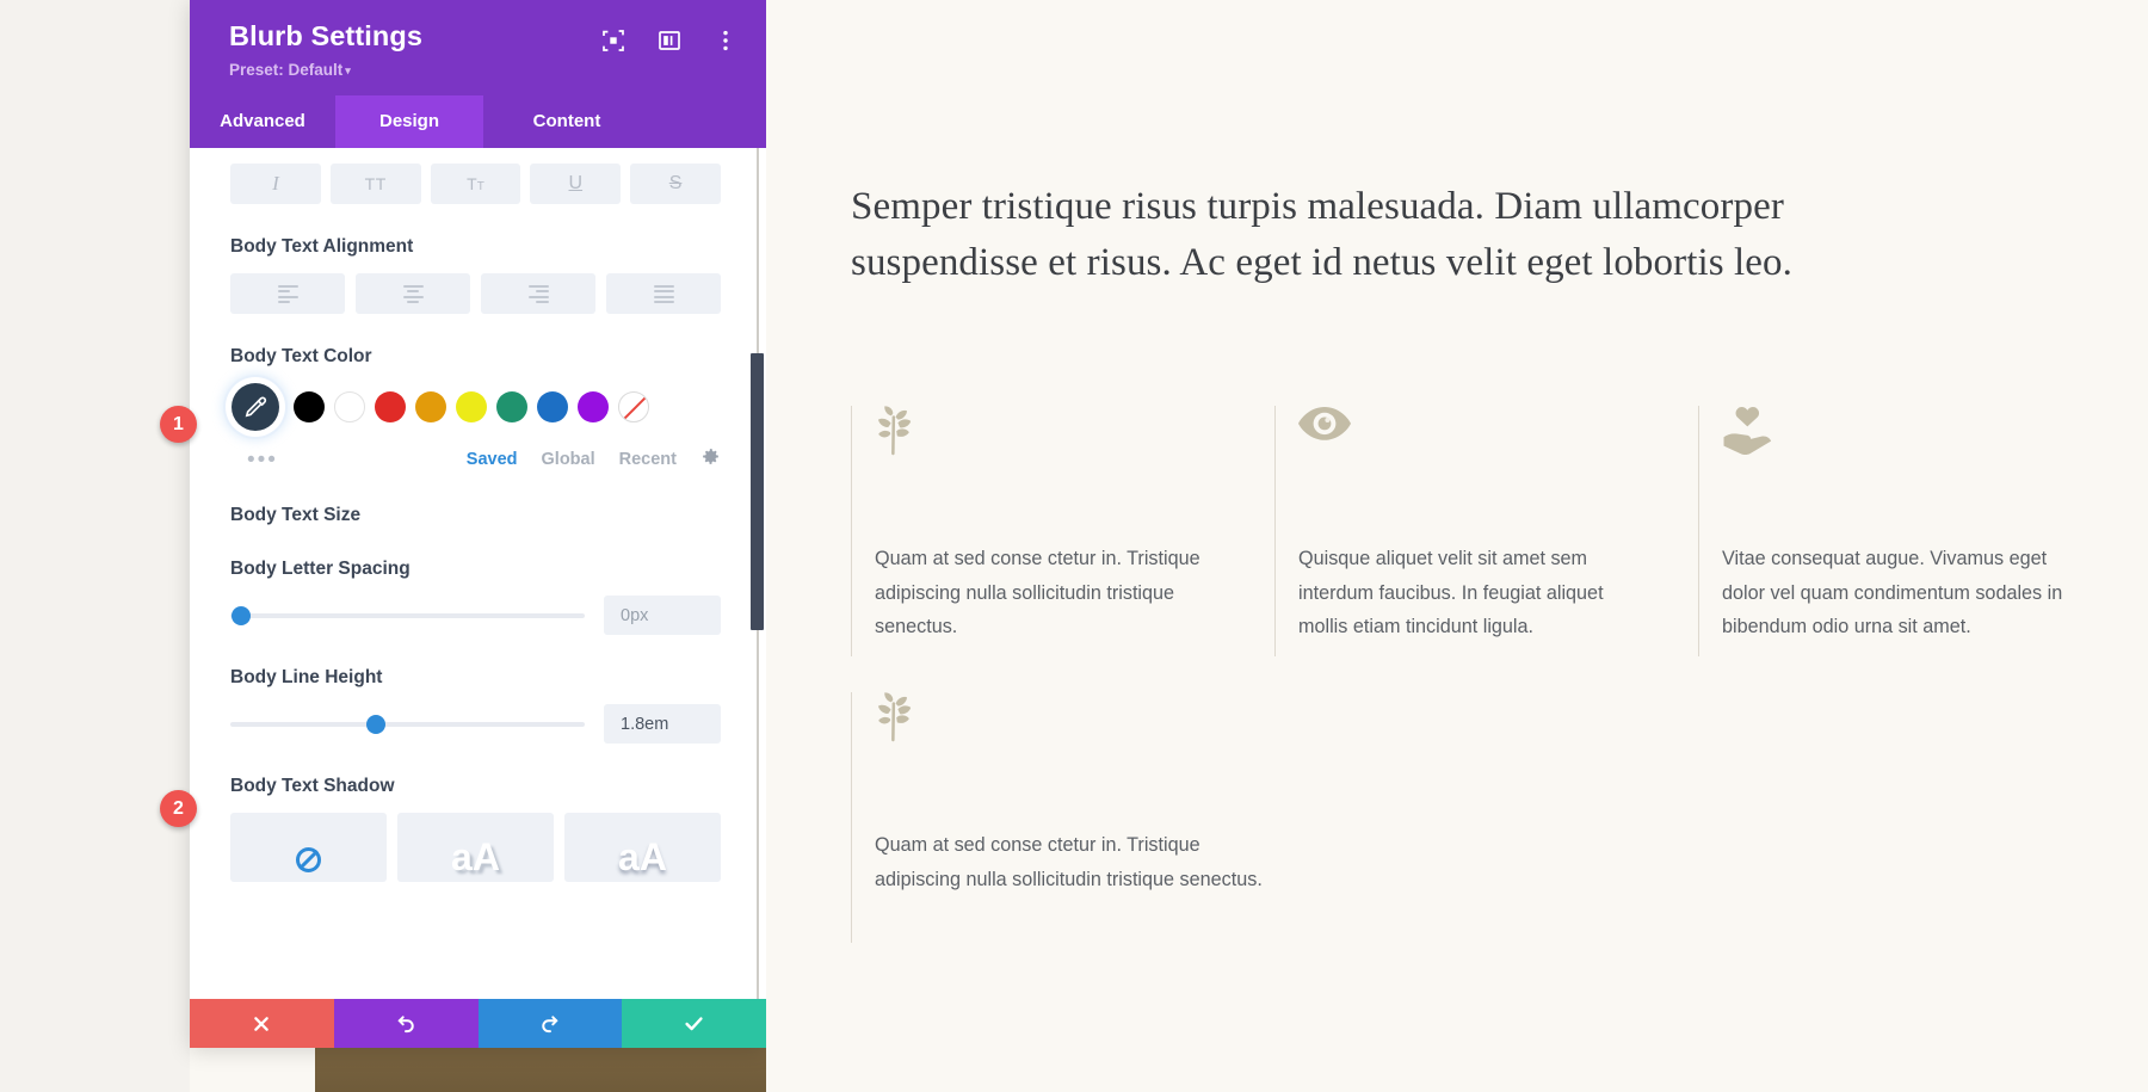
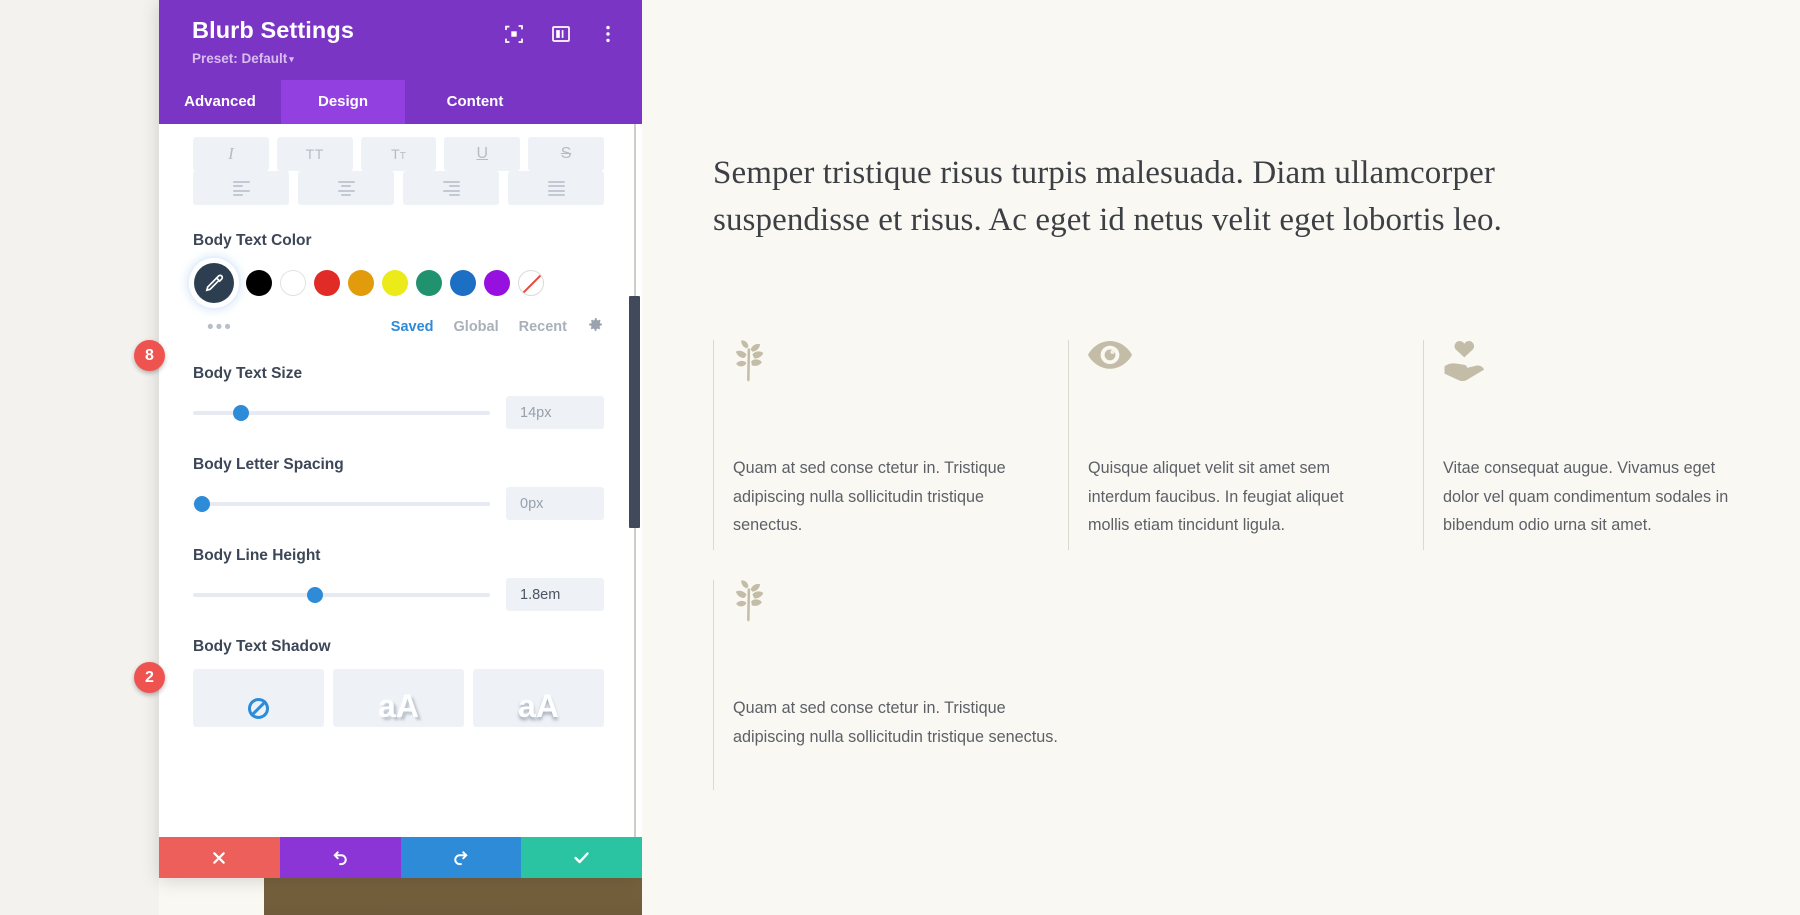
  Blurb Settings
  Preset: Default ▾
  Advanced
  Design
  Content
  I
  TT
  TT
  U
  S
- Body Text Alignment
  Body Text Color
  •••
  Saved
  Global
  Recent
  Body Text Size
+ 14px
  Body Letter Spacing
  0px
  Body Line Height
  1.8em
  Body Text Shadow
  aA
  aA
- 1
+ 8
  2
  Semper tristique risus turpis malesuada. Diam ullamcorper suspendisse et risus. Ac eget id netus velit eget lobortis leo.
  Quam at sed conse ctetur in. Tristique adipiscing nulla sollicitudin tristique senectus.
  Quisque aliquet velit sit amet sem interdum faucibus. In feugiat aliquet mollis etiam tincidunt ligula.
  Vitae consequat augue. Vivamus eget dolor vel quam condimentum sodales in bibendum odio urna sit amet.
  Quam at sed conse ctetur in. Tristique adipiscing nulla sollicitudin tristique senectus.
